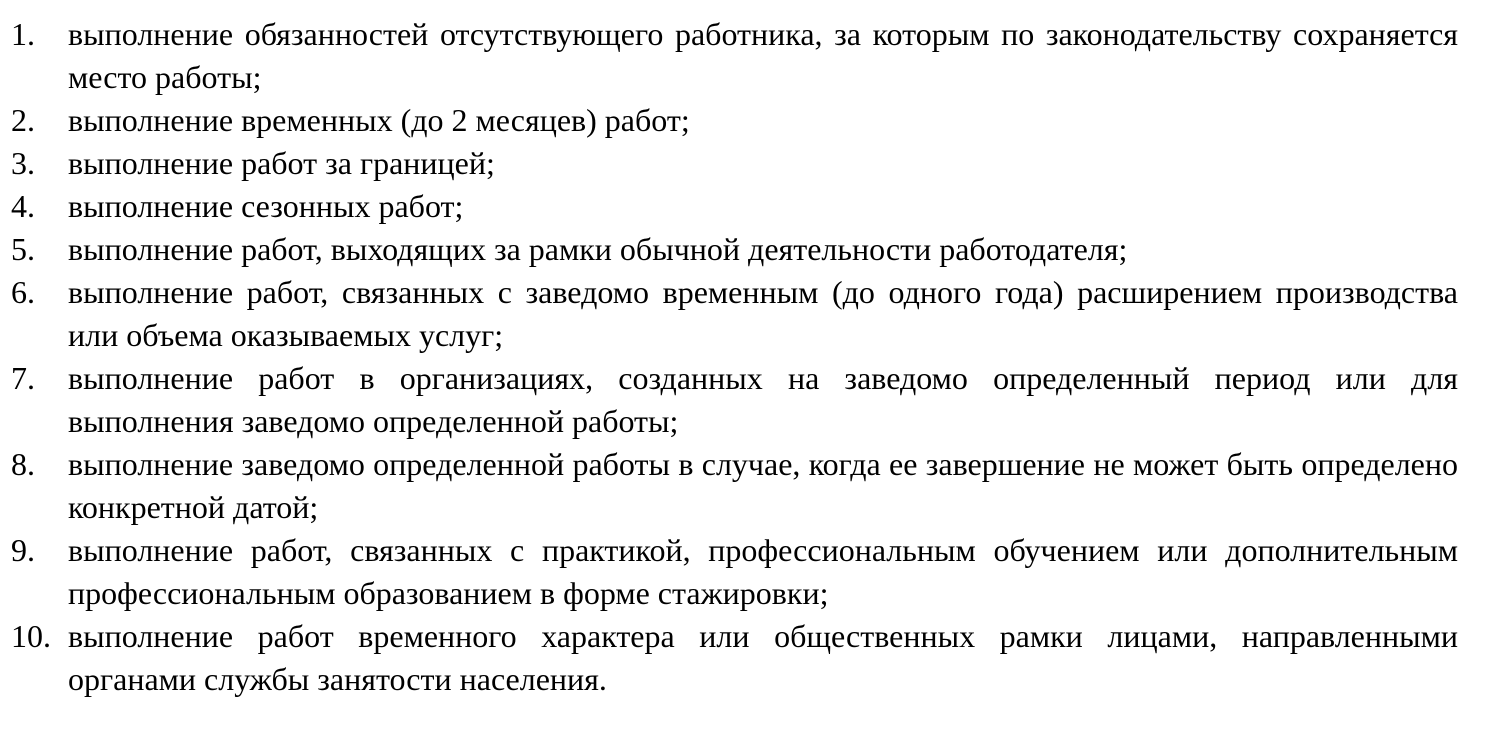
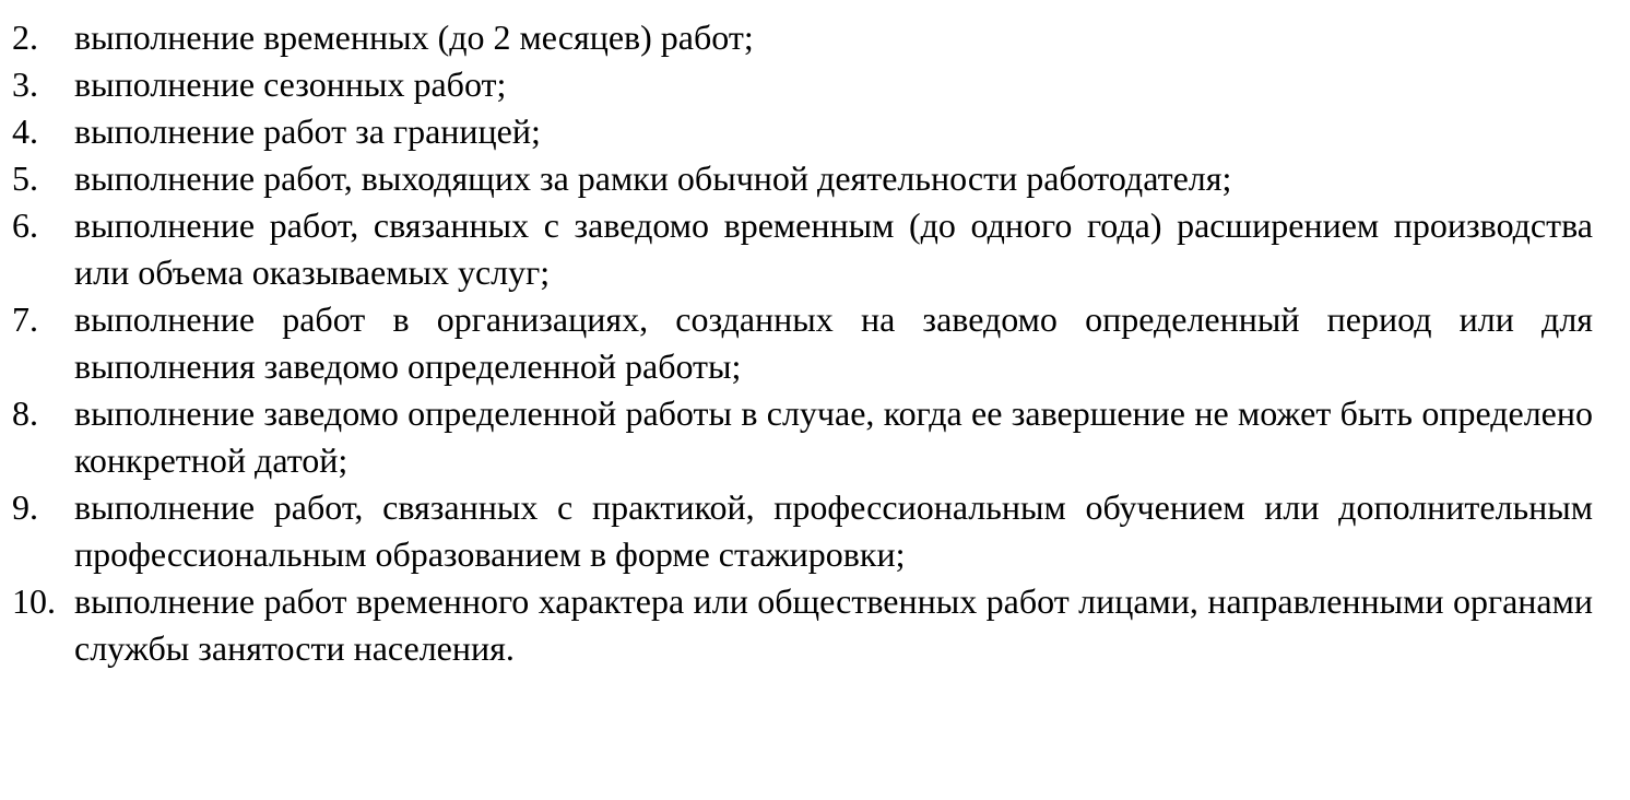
- 1.
- выполнение обязанностей отсутствующего работника, за которым по законодательству сохраняется место работы;
  2.
  выполнение временных (до 2 месяцев) работ;
  3.
- выполнение работ за границей;
+ выполнение сезонных работ;
  4.
- выполнение сезонных работ;
+ выполнение работ за границей;
  5.
  выполнение работ, выходящих за рамки обычной деятельности работодателя;
  6.
  выполнение работ, связанных с заведомо временным (до одного года) расширением производства или объема оказываемых услуг;
  7.
  выполнение работ в организациях, созданных на заведомо определенный период или для выполнения заведомо определенной работы;
  8.
  выполнение заведомо определенной работы в случае, когда ее завершение не может быть определено конкретной датой;
  9.
  выполнение работ, связанных с практикой, профессиональным обучением или дополнительным профессиональным образованием в форме стажировки;
  10.
- выполнение работ временного характера или общественных рамки лицами, направленными органами службы занятости населения.
+ выполнение работ временного характера или общественных работ лицами, направленными органами службы занятости населения.
